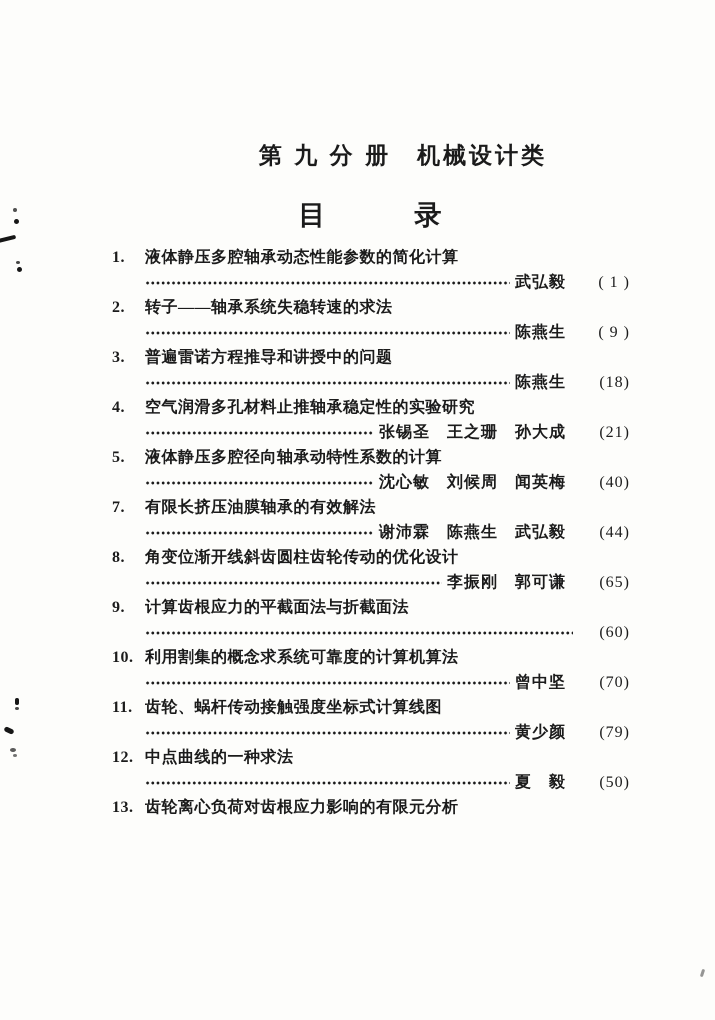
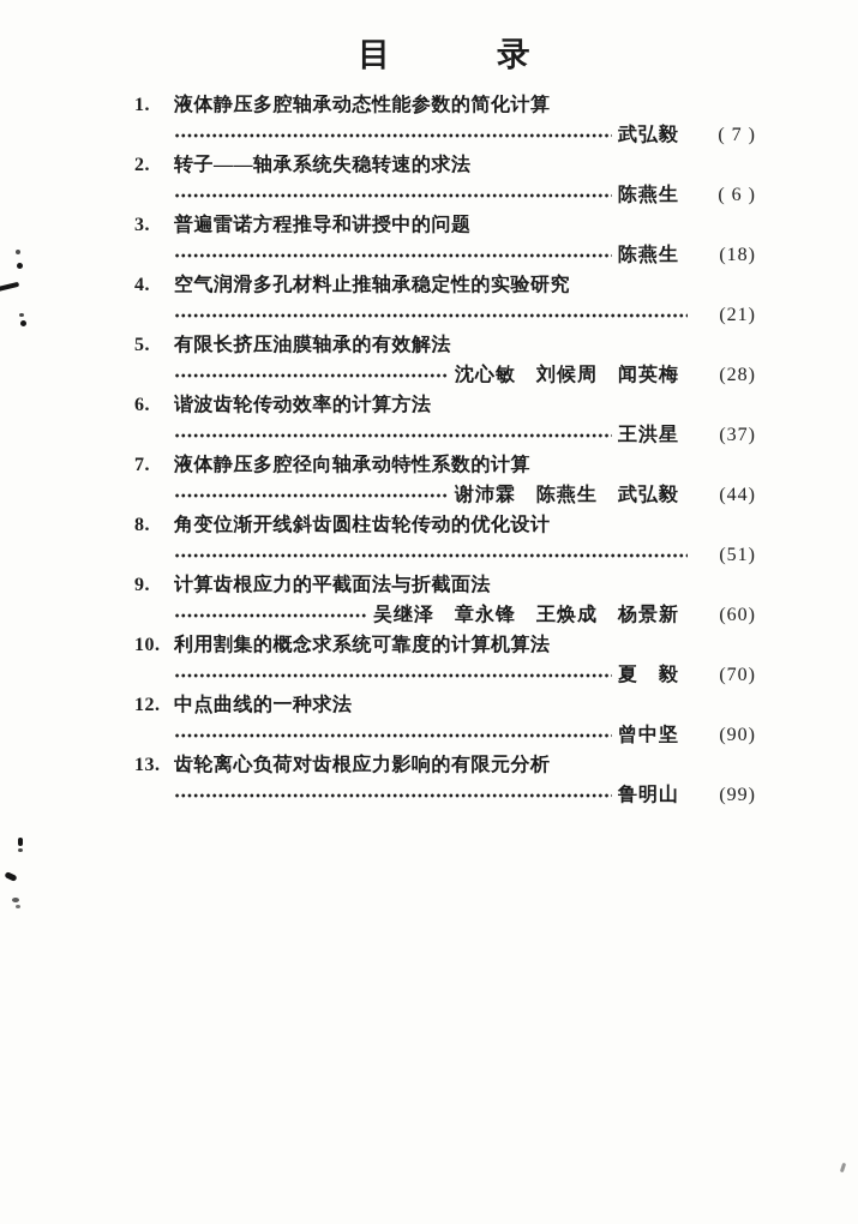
- 第 九 分 册 机械设计类
  目 录
  1.
  液体静压多腔轴承动态性能参数的简化计算
  武弘毅
- ( 1 )
+ ( 7 )
  2.
  转子——轴承系统失稳转速的求法
  陈燕生
- ( 9 )
+ ( 6 )
  3.
  普遍雷诺方程推导和讲授中的问题
  陈燕生
  (18)
  4.
  空气润滑多孔材料止推轴承稳定性的实验研究
- 张锡圣 王之珊 孙大成
  (21)
  5.
- 液体静压多腔径向轴承动特性系数的计算
+ 有限长挤压油膜轴承的有效解法
  沈心敏 刘候周 闻英梅
- (40)
+ (28)
+ 6.
+ 谐波齿轮传动效率的计算方法
+ 王洪星
+ (37)
  7.
- 有限长挤压油膜轴承的有效解法
+ 液体静压多腔径向轴承动特性系数的计算
  谢沛霖 陈燕生 武弘毅
  (44)
  8.
  角变位渐开线斜齿圆柱齿轮传动的优化设计
- 李振刚 郭可谦
- (65)
+ (51)
  9.
  计算齿根应力的平截面法与折截面法
+ 吴继泽 章永锋 王焕成 杨景新
  (60)
  10.
  利用割集的概念求系统可靠度的计算机算法
- 曾中坚
+ 夏 毅
  (70)
- 11.
- 齿轮、蜗杆传动接触强度坐标式计算线图
- 黄少颜
- (79)
  12.
  中点曲线的一种求法
- 夏 毅
+ 曾中坚
- (50)
+ (90)
  13.
  齿轮离心负荷对齿根应力影响的有限元分析
+ 鲁明山
+ (99)
